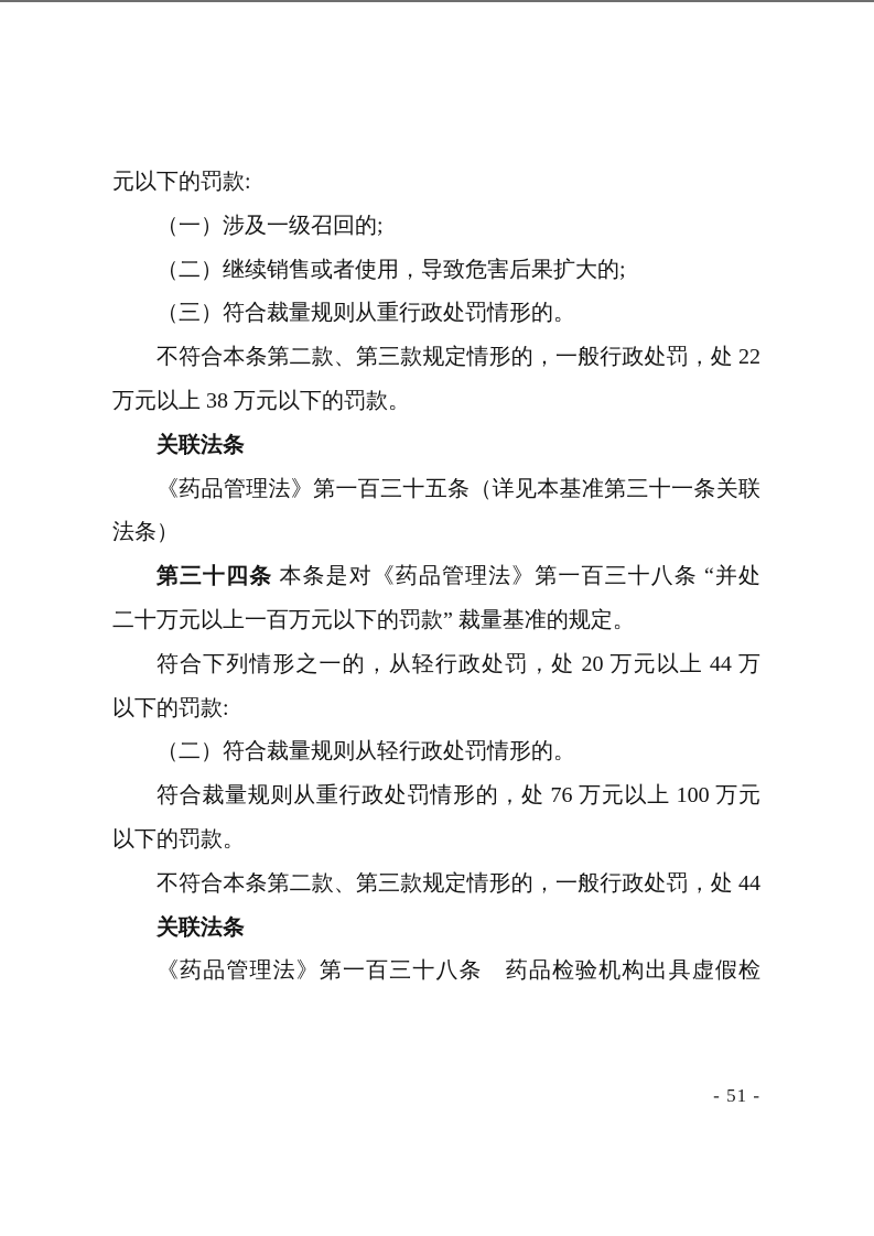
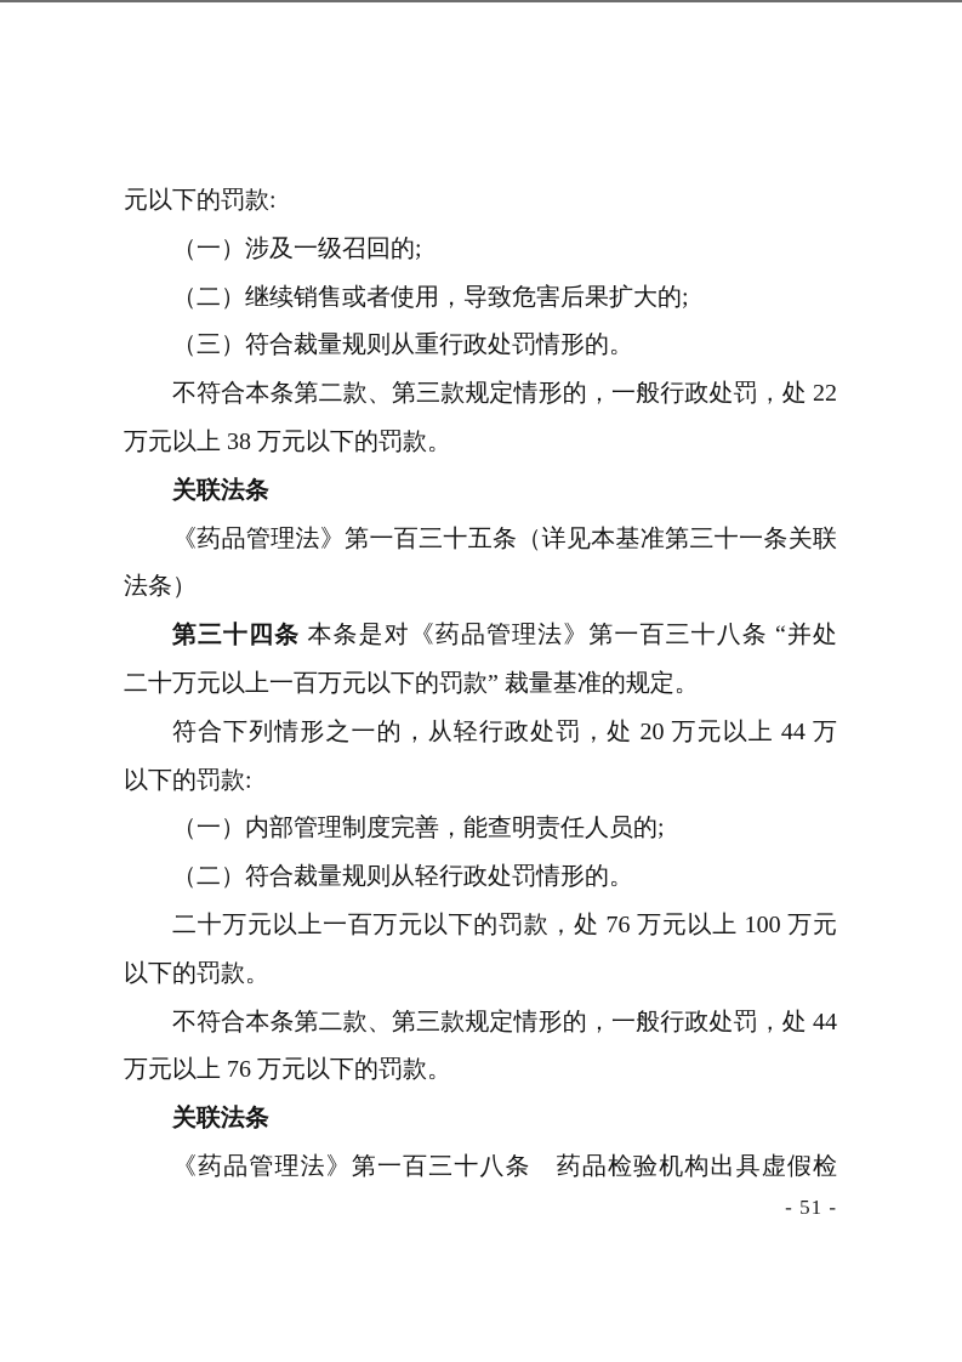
  元以下的罚款:
  （一）涉及一级召回的;
  （二）继续销售或者使用，导致危害后果扩大的;
  （三）符合裁量规则从重行政处罚情形的。
  不符合本条第二款、第三款规定情形的，一般行政处罚，处 22
  万元以上 38 万元以下的罚款。
  关联法条
  《药品管理法》第一百三十五条（详见本基准第三十一条关联
  法条）
  第三十四条 本条是对《药品管理法》第一百三十八条 “并处
  二十万元以上一百万元以下的罚款” 裁量基准的规定。
  符合下列情形之一的，从轻行政处罚，处 20 万元以上 44 万
  以下的罚款:
+ （一）内部管理制度完善，能查明责任人员的;
  （二）符合裁量规则从轻行政处罚情形的。
- 符合裁量规则从重行政处罚情形的，处 76 万元以上 100 万元
+ 二十万元以上一百万元以下的罚款，处 76 万元以上 100 万元
  以下的罚款。
  不符合本条第二款、第三款规定情形的，一般行政处罚，处 44
+ 万元以上 76 万元以下的罚款。
  关联法条
  《药品管理法》第一百三十八条 药品检验机构出具虚假检
  - 51 -
